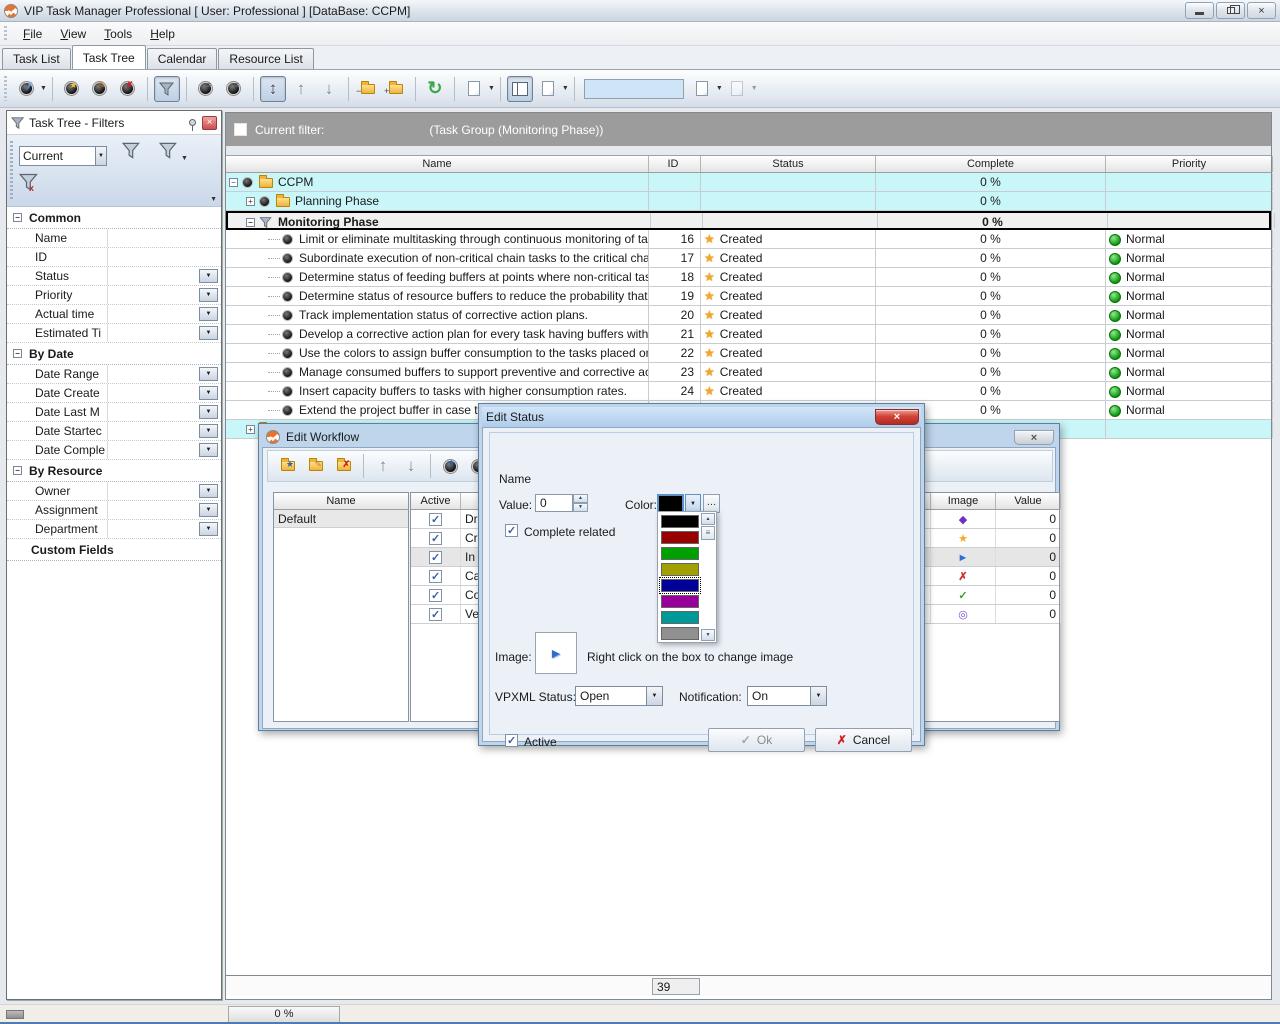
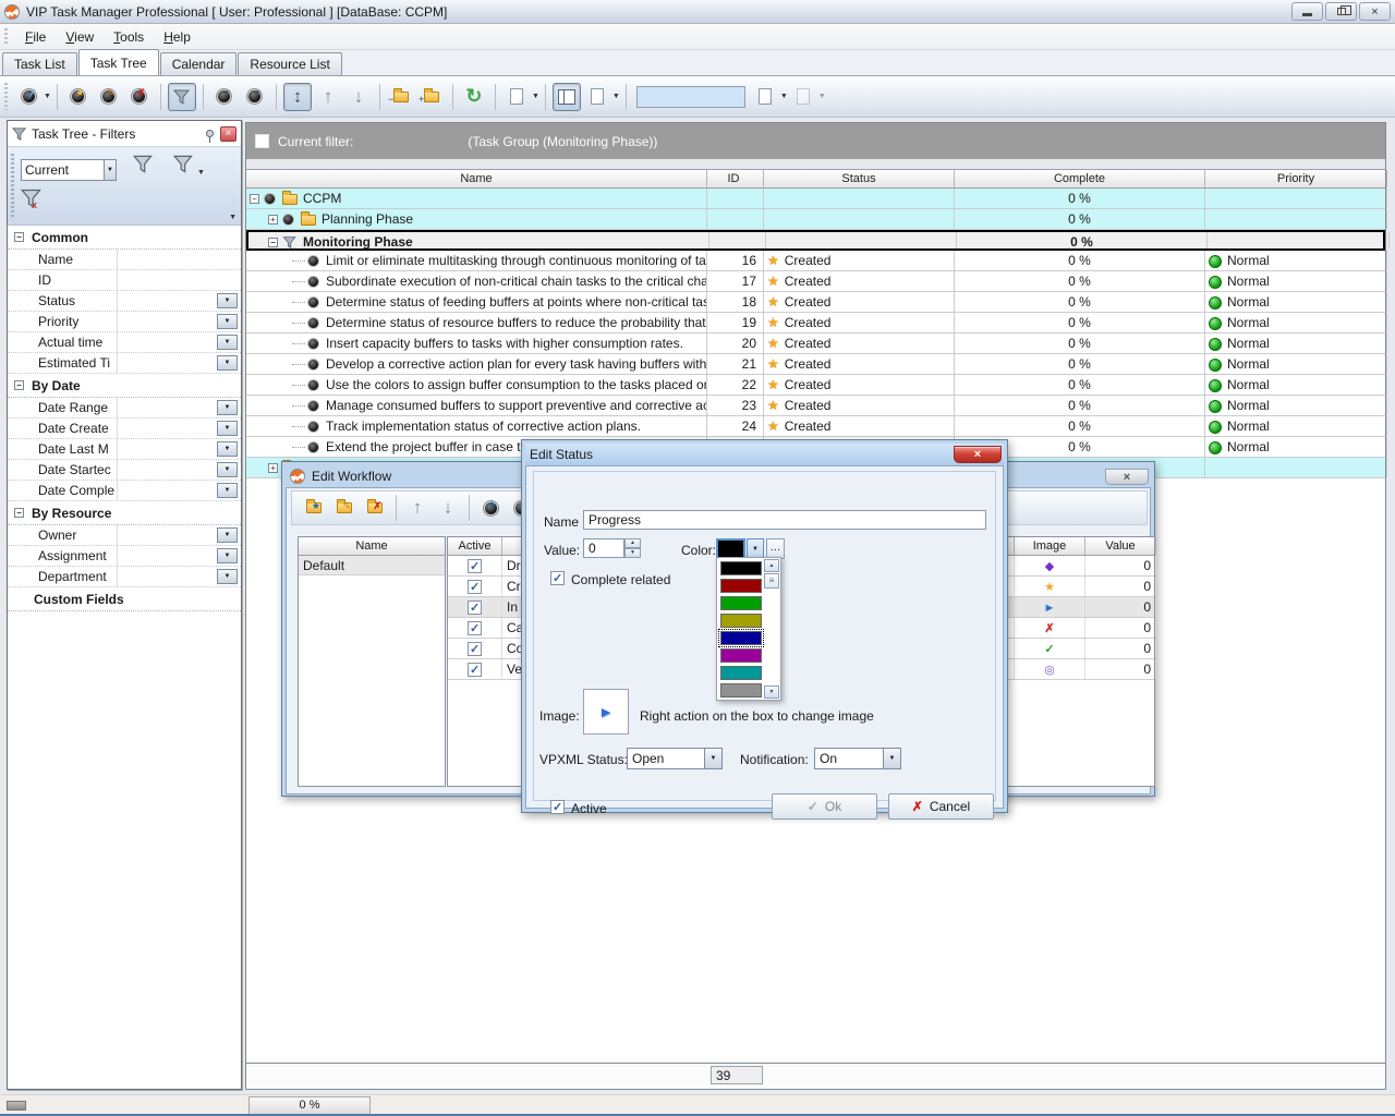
  VIP Task Manager Professional [ User: Professional ] [DataBase: CCPM]
  ×
  File
  View
  Tools
  Help
  Task List
  Task Tree
  Calendar
  Resource List
  ★
  ✎
  ✗
  ≡
  ≡
  ↕
  ↑
  ↓
  −
  +
  ↻
  Task Tree - Filters
  ×
  Current
  x
  −
  Common
  Name
  ID
  Status
  Priority
  Actual time
  Estimated Ti
  −
  By Date
  Date Range
  Date Create
  Date Last M
  Date Startec
  Date Comple
  −
  By Resource
  Owner
  Assignment
  Department
  Custom Fields
  Current filter:
  (Task Group (Monitoring Phase))
  Name
  ID
  Status
  Complete
  Priority
  − CCPM
  0 %
  + Planning Phase
  0 %
  − Monitoring Phase
  0 %
  Limit or eliminate multitasking through continuous monitoring of ta
  16
  ★ Created
  0 %
  Normal
  Subordinate execution of non-critical chain tasks to the critical cha
  17
  ★ Created
  0 %
  Normal
  Determine status of feeding buffers at points where non-critical tas
  18
  ★ Created
  0 %
  Normal
  Determine status of resource buffers to reduce the probability that
  19
  ★ Created
  0 %
  Normal
- Track implementation status of corrective action plans.
+ Insert capacity buffers to tasks with higher consumption rates.
  20
  ★ Created
  0 %
  Normal
  Develop a corrective action plan for every task having buffers with
  21
  ★ Created
  0 %
  Normal
  Use the colors to assign buffer consumption to the tasks placed o
  22
  ★ Created
  0 %
  Normal
  Manage consumed buffers to support preventive and corrective ac
  23
  ★ Created
  0 %
  Normal
- Insert capacity buffers to tasks with higher consumption rates.
+ Track implementation status of corrective action plans.
  24
  ★ Created
  0 %
  Normal
  Extend the project buffer in case t
  0 %
  Normal
  +
  39
  Edit Workflow
  ×
  ★
  ✎
  ✗
  ↑
  ↓
  ★
  Name
  Default
  Active
  Image
  Value
  ◆
  0
  ★
  0
  ►
  0
  ✗
  0
  ✓
  0
  ◎
  0
  Edit Status
  ×
  Name
+ Progress
  Value:
  0
  Color:
  …
  Complete related
  Image:
  ►
- Right click on the box to change image
+ Right action on the box to change image
  VPXML Status
  Open
  Notification:
  On
  Active
  ✓
  Ok
  ✗
  Cancel
  ≡
  0 %
